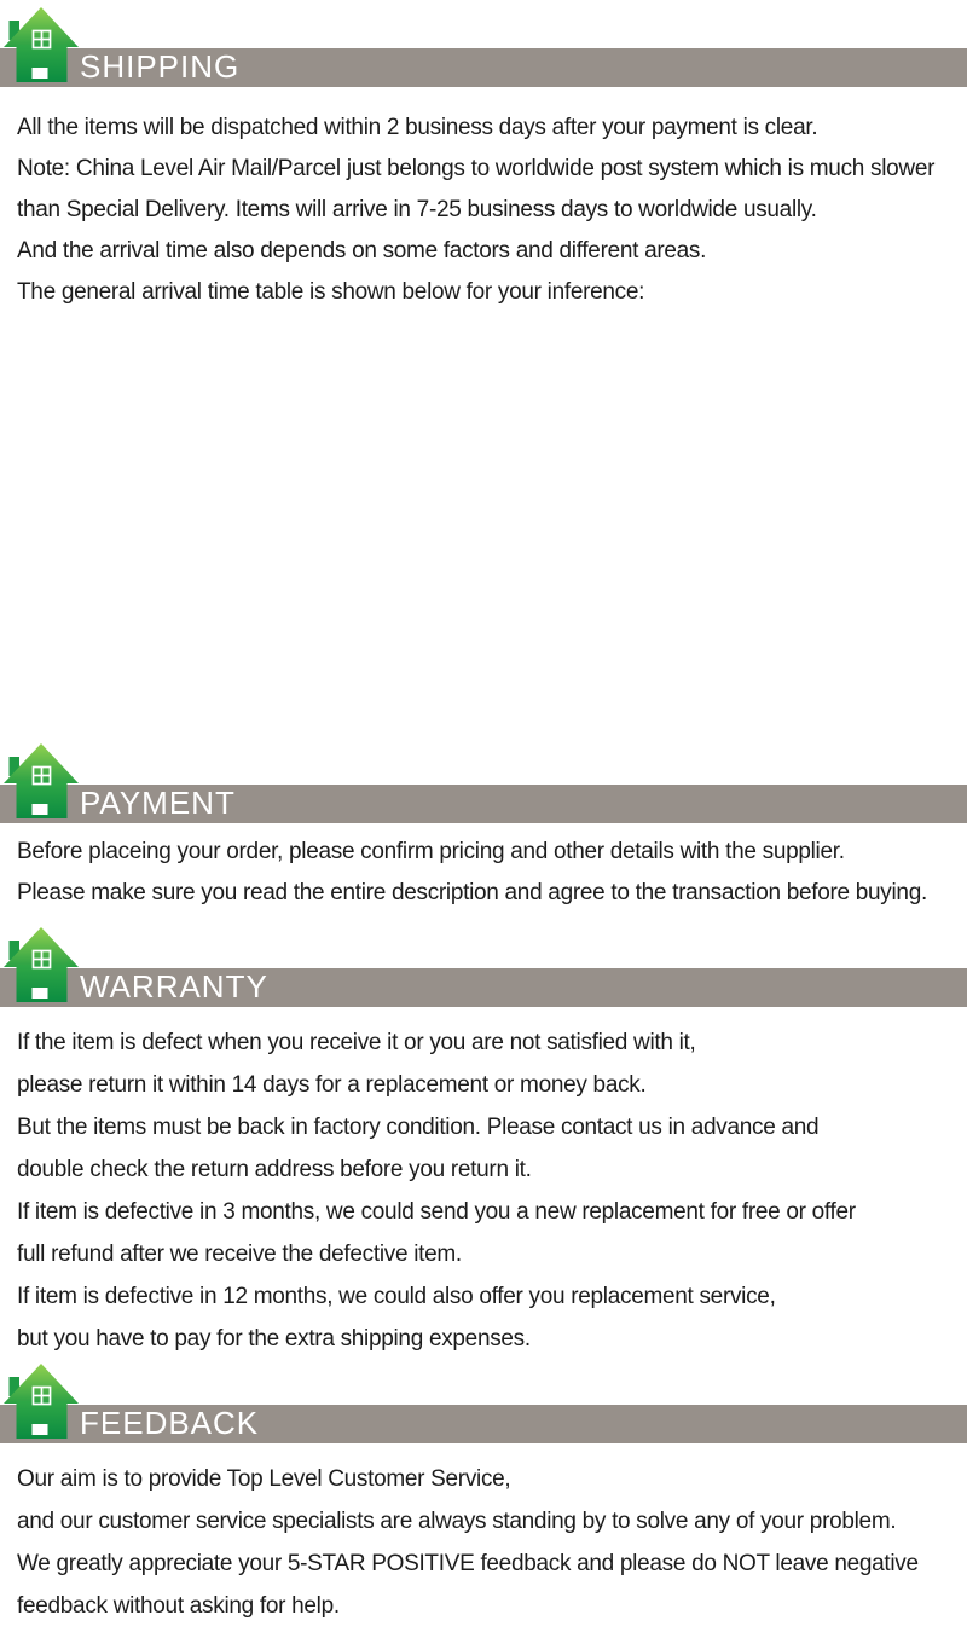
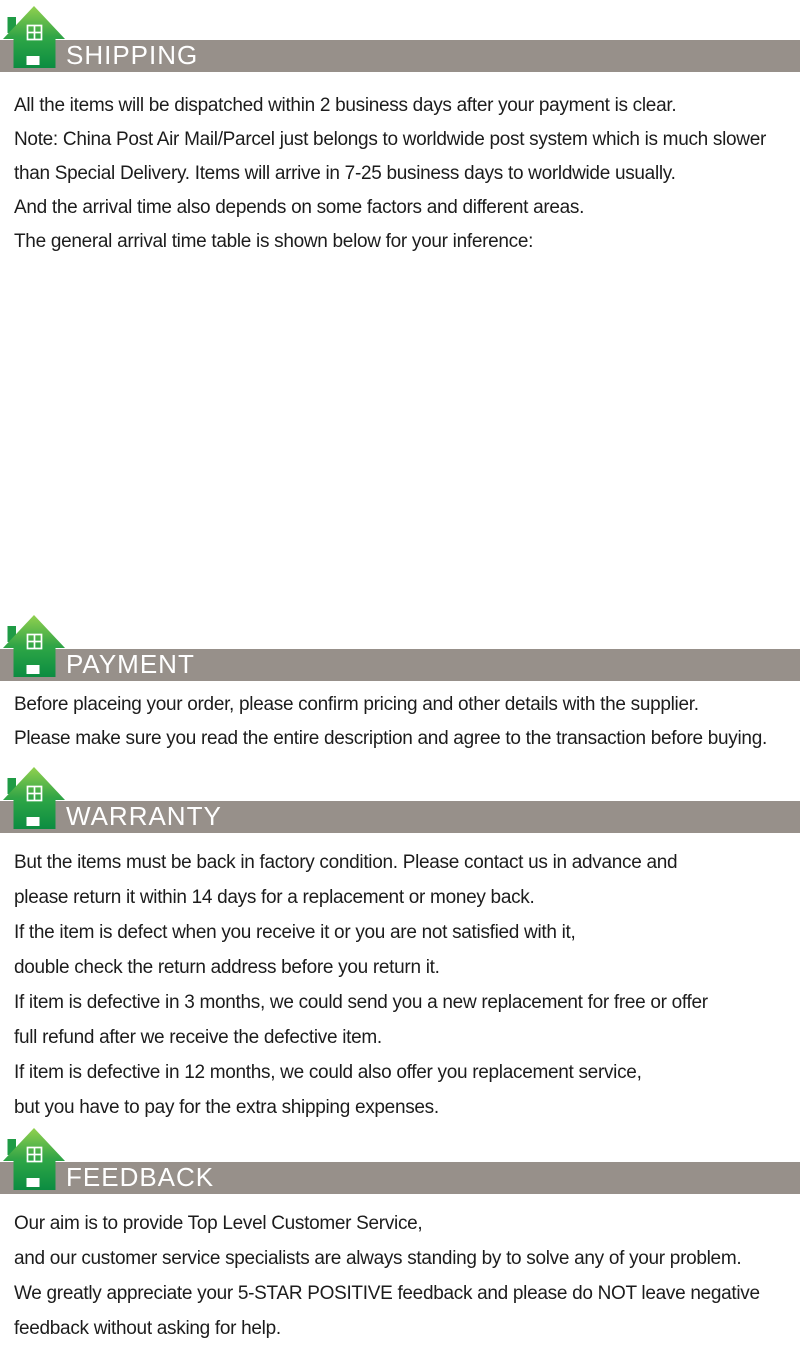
  SHIPPING
  All the items will be dispatched within 2 business days after your payment is clear.
- Note: China Level Air Mail/Parcel just belongs to worldwide post system which is much slower
+ Note: China Post Air Mail/Parcel just belongs to worldwide post system which is much slower
  than Special Delivery. Items will arrive in 7-25 business days to worldwide usually.
  And the arrival time also depends on some factors and different areas.
  The general arrival time table is shown below for your inference:
  PAYMENT
  Before placeing your order, please confirm pricing and other details with the supplier.
  Please make sure you read the entire description and agree to the transaction before buying.
  WARRANTY
- If the item is defect when you receive it or you are not satisfied with it,
+ But the items must be back in factory condition. Please contact us in advance and
  please return it within 14 days for a replacement or money back.
- But the items must be back in factory condition. Please contact us in advance and
+ If the item is defect when you receive it or you are not satisfied with it,
  double check the return address before you return it.
  If item is defective in 3 months, we could send you a new replacement for free or offer
  full refund after we receive the defective item.
  If item is defective in 12 months, we could also offer you replacement service,
  but you have to pay for the extra shipping expenses.
  FEEDBACK
  Our aim is to provide Top Level Customer Service,
  and our customer service specialists are always standing by to solve any of your problem.
  We greatly appreciate your 5-STAR POSITIVE feedback and please do NOT leave negative
  feedback without asking for help.
